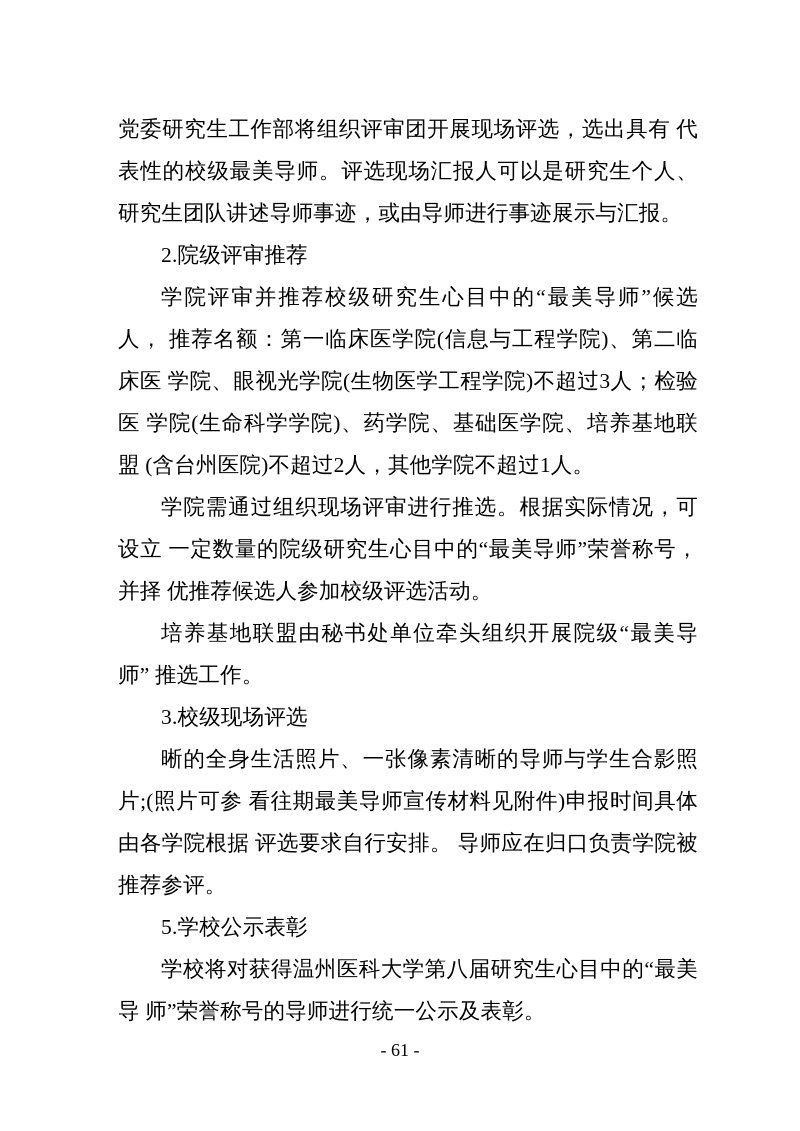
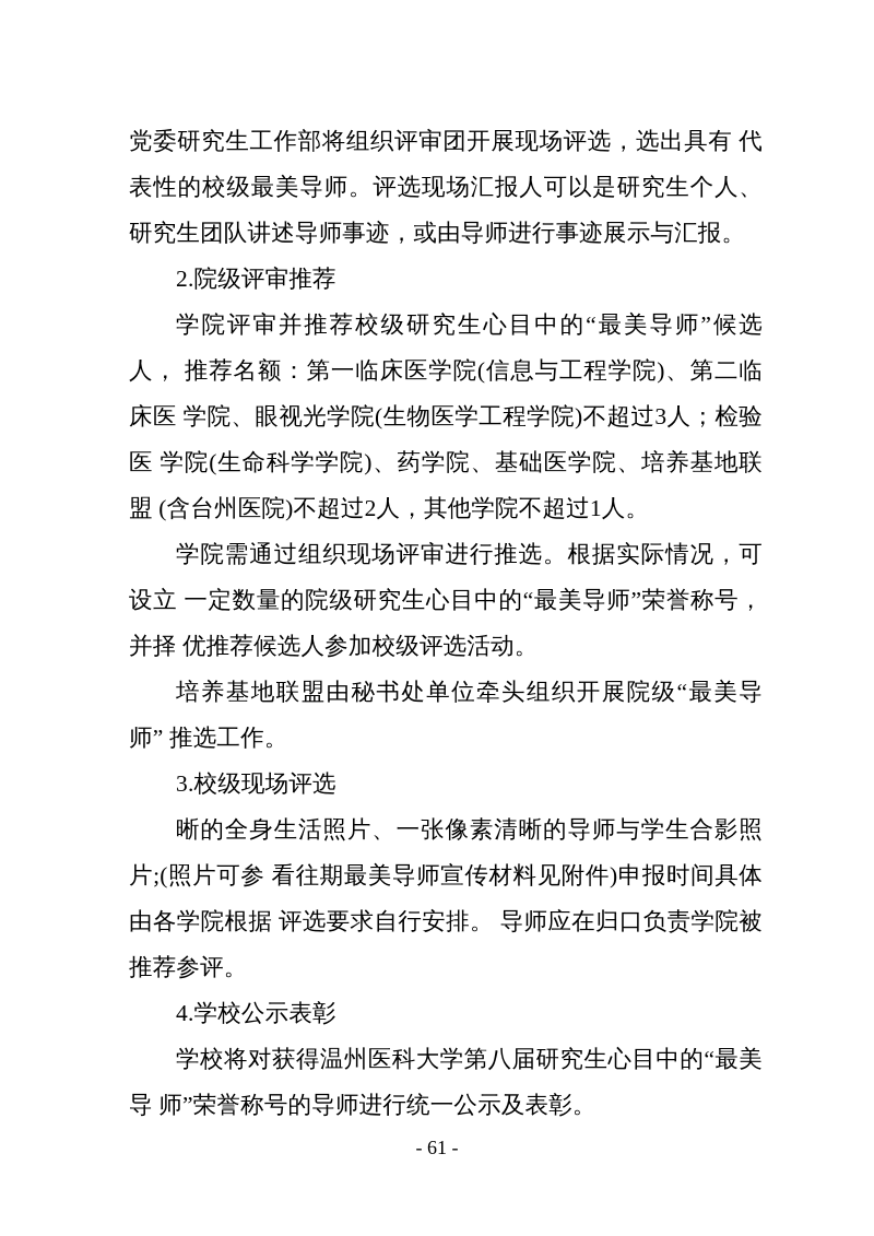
  党委研究生工作部将组织评审团开展现场评选，选出具有 代表性的校级最美导师。评选现场汇报人可以是研究生个人、 研究生团队讲述导师事迹，或由导师进行事迹展示与汇报。
  2.院级评审推荐
  学院评审并推荐校级研究生心目中的“最美导师”候选人， 推荐名额：第一临床医学院(信息与工程学院)、第二临床医 学院、眼视光学院(生物医学工程学院)不超过3人；检验医 学院(生命科学学院)、药学院、基础医学院、培养基地联盟 (含台州医院)不超过2人，其他学院不超过1人。
  学院需通过组织现场评审进行推选。根据实际情况，可设立 一定数量的院级研究生心目中的“最美导师”荣誉称号，并择 优推荐候选人参加校级评选活动。
  培养基地联盟由秘书处单位牵头组织开展院级“最美导师” 推选工作。
  3.校级现场评选
  晰的全身生活照片、一张像素清晰的导师与学生合影照片;(照片可参 看往期最美导师宣传材料见附件)申报时间具体由各学院根据 评选要求自行安排。 导师应在归口负责学院被推荐参评。
- 5.学校公示表彰
+ 4.学校公示表彰
  学校将对获得温州医科大学第八届研究生心目中的“最美导 师”荣誉称号的导师进行统一公示及表彰。
  - 61 -
